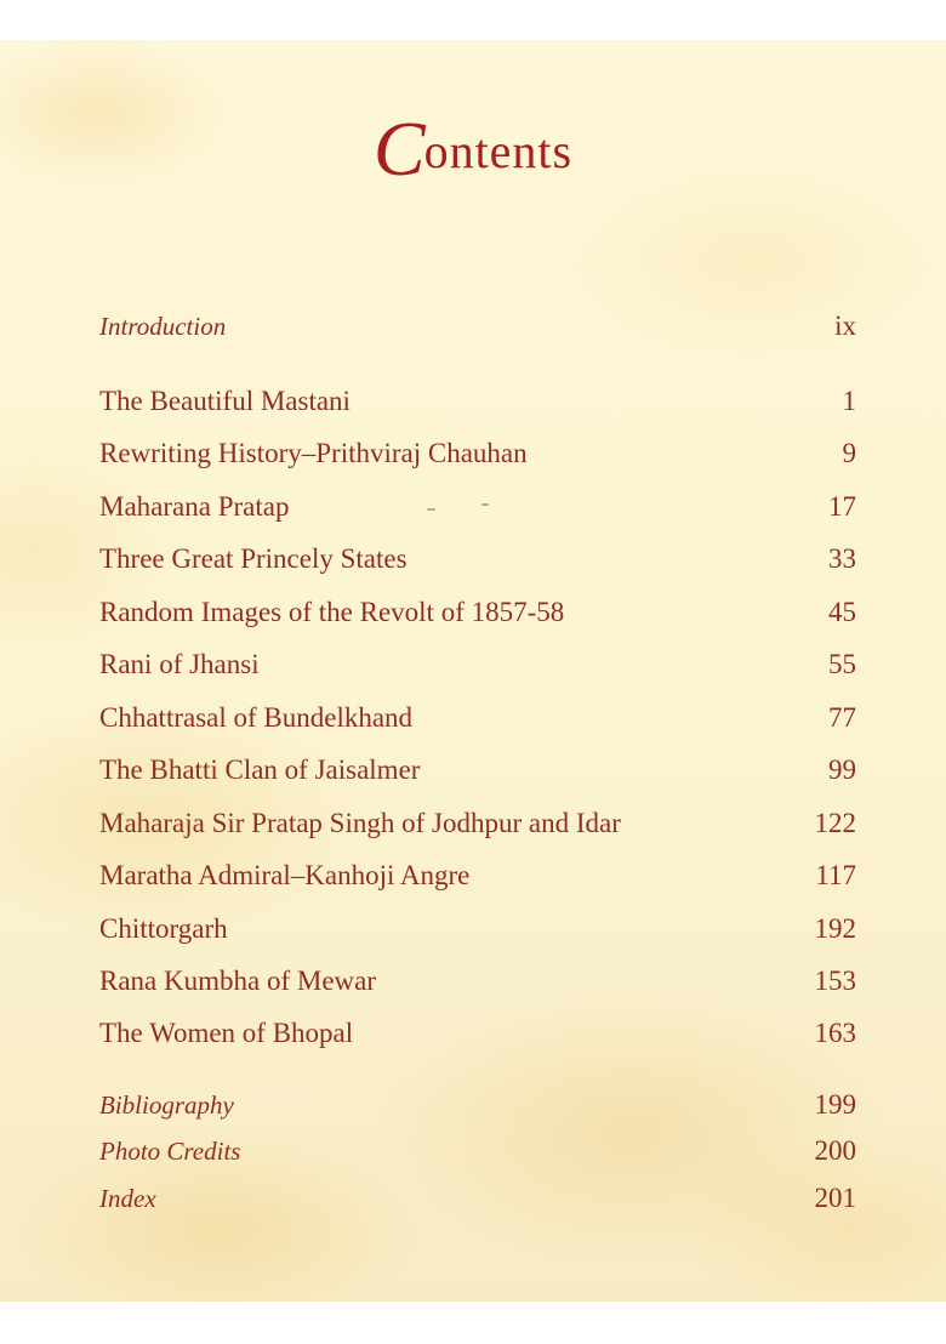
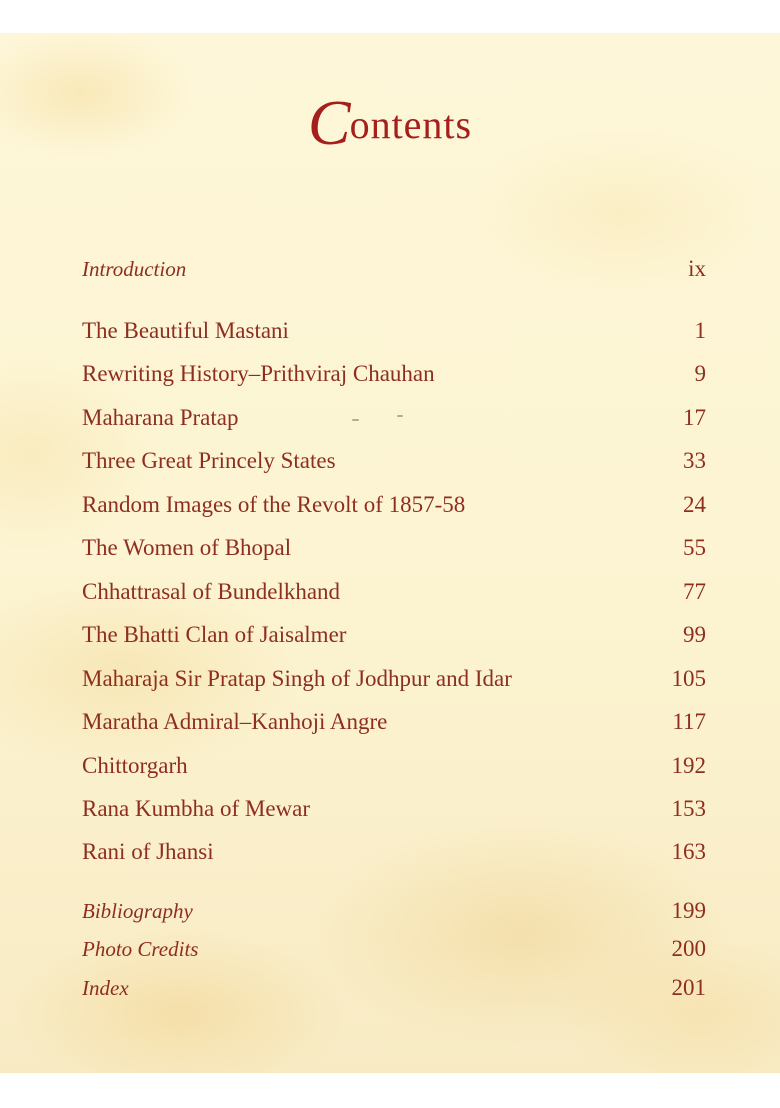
  Contents
  Introduction
  ix
  The Beautiful Mastani
  1
  Rewriting History–Prithviraj Chauhan
  9
  Maharana Pratap
  17
  Three Great Princely States
  33
  Random Images of the Revolt of 1857-58
- 45
+ 24
- Rani of Jhansi
+ The Women of Bhopal
  55
  Chhattrasal of Bundelkhand
  77
  The Bhatti Clan of Jaisalmer
  99
  Maharaja Sir Pratap Singh of Jodhpur and Idar
- 122
+ 105
  Maratha Admiral–Kanhoji Angre
  117
  Chittorgarh
  192
  Rana Kumbha of Mewar
  153
- The Women of Bhopal
+ Rani of Jhansi
  163
  Bibliography
  199
  Photo Credits
  200
  Index
  201
